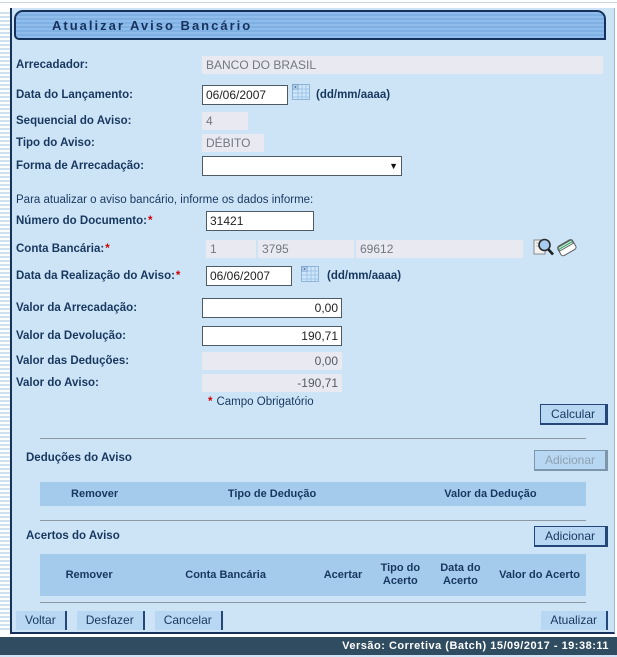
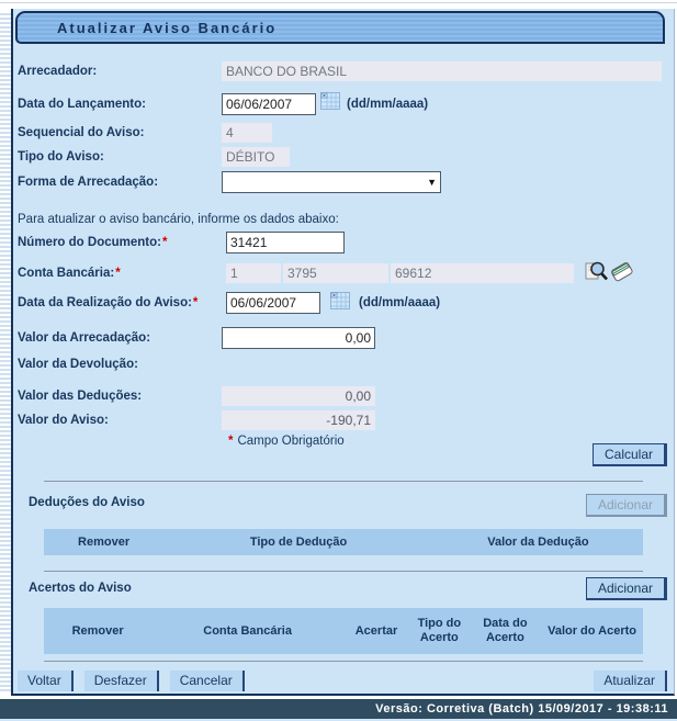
  Atualizar Aviso Bancário
  Arrecadador:
  BANCO DO BRASIL
  Data do Lançamento:
  06/06/2007
  (dd/mm/aaaa)
  Sequencial do Aviso:
  4
  Tipo do Aviso:
  DÉBITO
  Forma de Arrecadação:
  ▼
- Para atualizar o aviso bancário, informe os dados informe:
+ Para atualizar o aviso bancário, informe os dados abaixo:
  Número do Documento:
  *
  31421
  Conta Bancária:
  *
  1
  3795
  69612
  Data da Realização do Aviso:
  *
  06/06/2007
  (dd/mm/aaaa)
  Valor da Arrecadação:
  0,00
  Valor da Devolução:
- 190,71
  Valor das Deduções:
  0,00
  Valor do Aviso:
  -190,71
  *
  Campo Obrigatório
  Calcular
  Deduções do Aviso
  Adicionar
  Remover
  Tipo de Dedução
  Valor da Dedução
  Acertos do Aviso
  Adicionar
  Remover
  Conta Bancária
  Acertar
  Tipo do Acerto
  Data do Acerto
  Valor do Acerto
  Voltar
  Desfazer
  Cancelar
  Atualizar
  Versão: Corretiva (Batch) 15/09/2017 - 19:38:11
